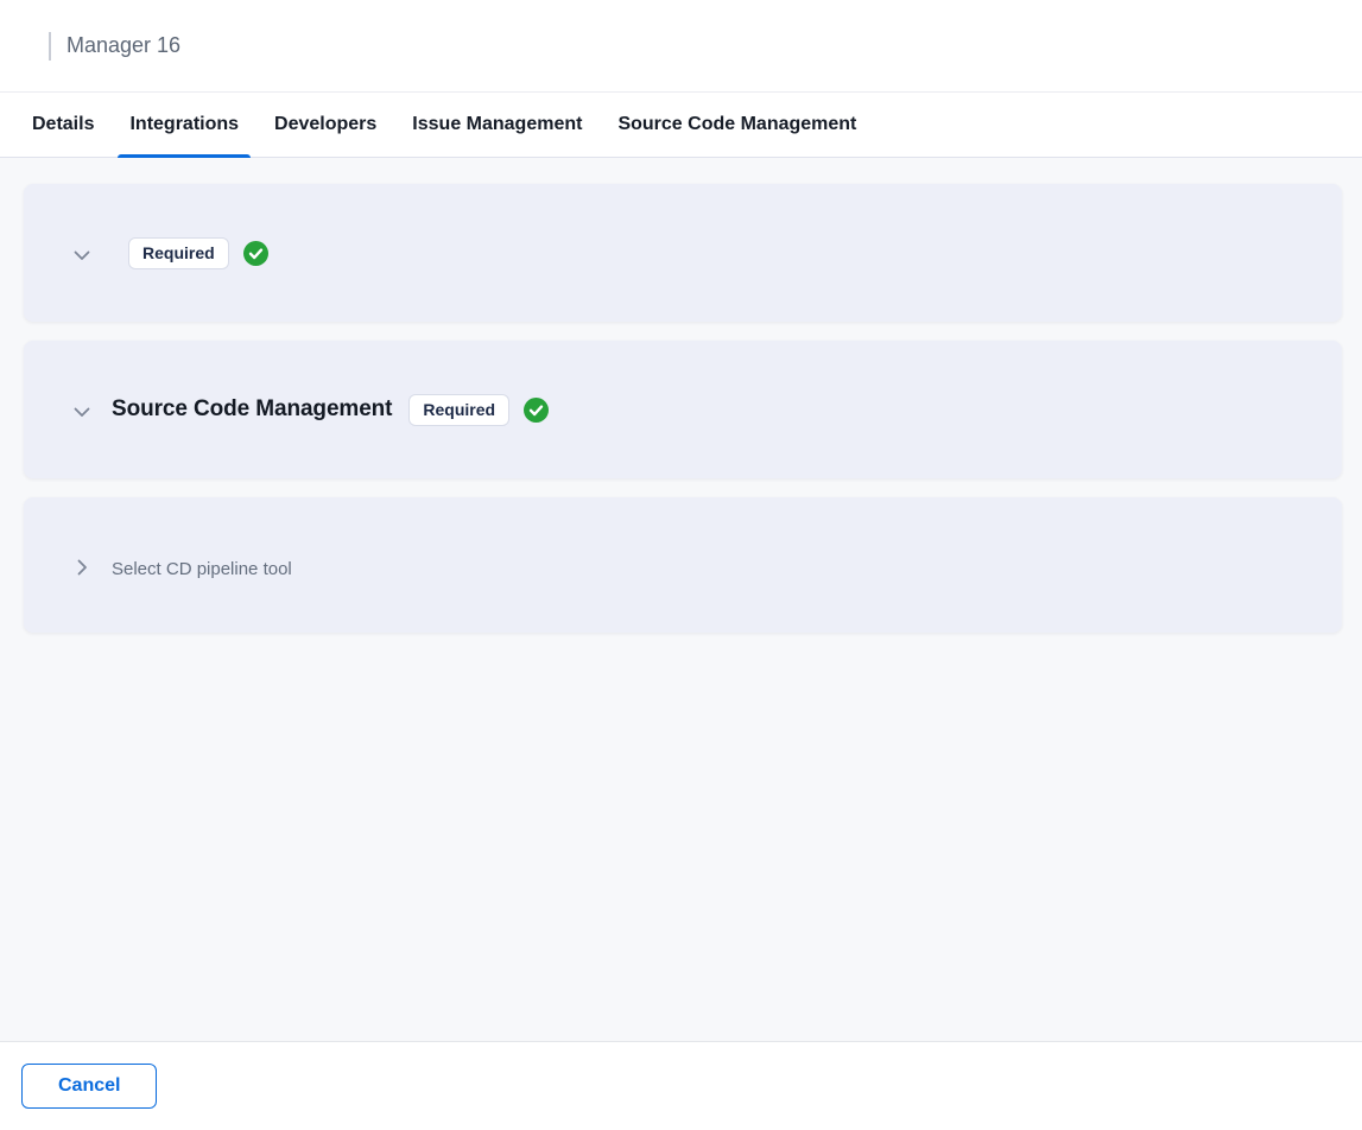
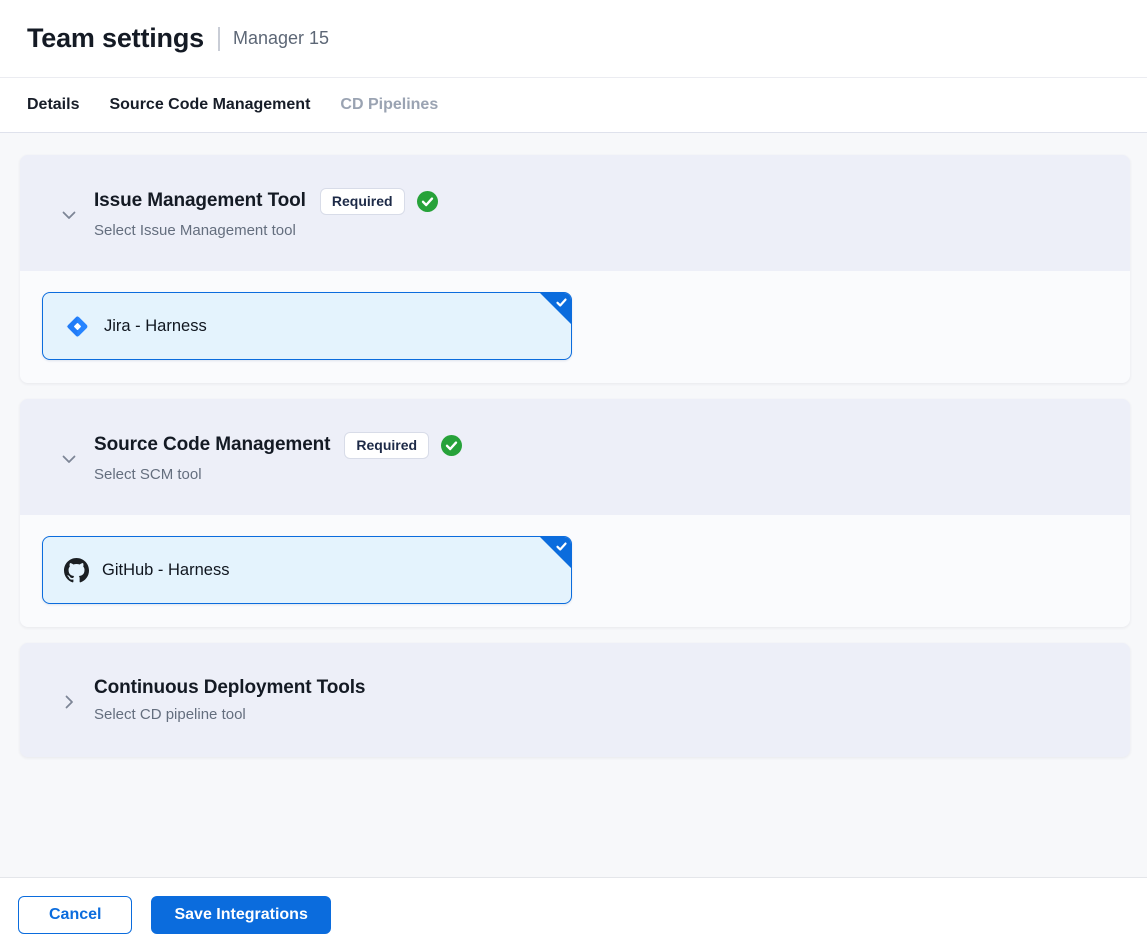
+ Team settings
- Manager 16
+ Manager 15
  Details
- Integrations
- Developers
- Issue Management
  Source Code Management
+ CD Pipelines
+ Issue Management Tool
  Required
+ Select Issue Management tool
+ Jira - Harness
  Source Code Management
  Required
+ Select SCM tool
+ GitHub - Harness
+ Continuous Deployment Tools
  Select CD pipeline tool
  Cancel
+ Save Integrations
